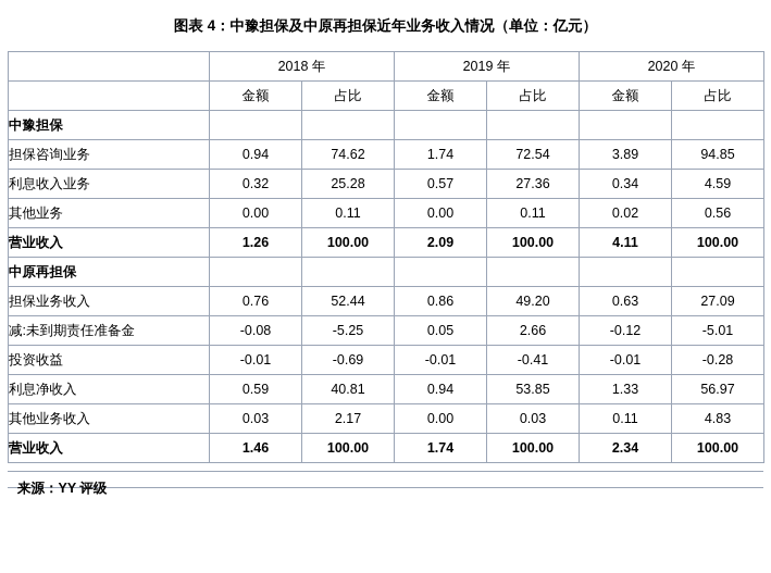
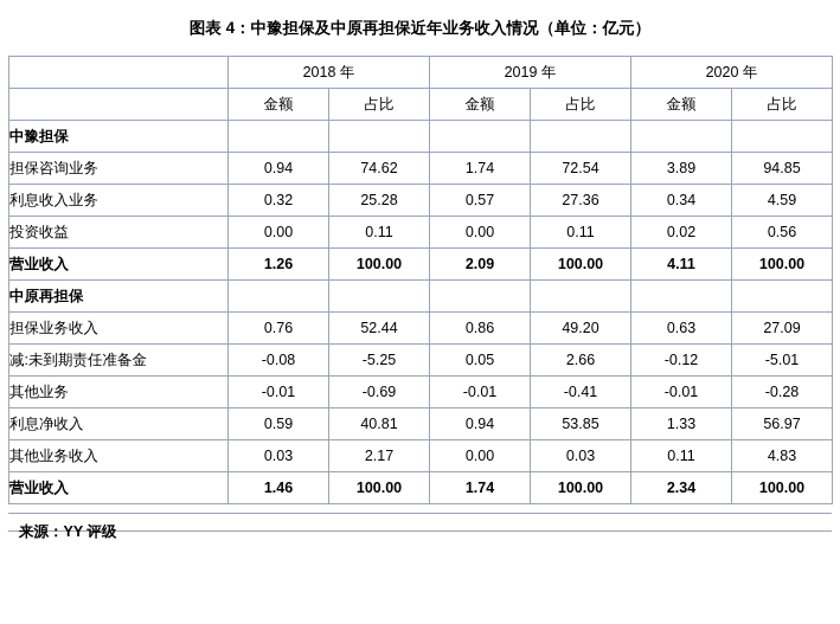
  图表 4：中豫担保及中原再担保近年业务收入情况（单位：亿元）
  	2018 年	2019 年	2020 年
  	金额	占比	金额	占比	金额	占比
  中豫担保
  担保咨询业务	0.94	74.62	1.74	72.54	3.89	94.85
  利息收入业务	0.32	25.28	0.57	27.36	0.34	4.59
- 其他业务	0.00	0.11	0.00	0.11	0.02	0.56
+ 投资收益	0.00	0.11	0.00	0.11	0.02	0.56
  营业收入	1.26	100.00	2.09	100.00	4.11	100.00
  中原再担保
  担保业务收入	0.76	52.44	0.86	49.20	0.63	27.09
  减:未到期责任准备金	-0.08	-5.25	0.05	2.66	-0.12	-5.01
- 投资收益	-0.01	-0.69	-0.01	-0.41	-0.01	-0.28
+ 其他业务	-0.01	-0.69	-0.01	-0.41	-0.01	-0.28
  利息净收入	0.59	40.81	0.94	53.85	1.33	56.97
  其他业务收入	0.03	2.17	0.00	0.03	0.11	4.83
  营业收入	1.46	100.00	1.74	100.00	2.34	100.00
  来源：YY 评级
